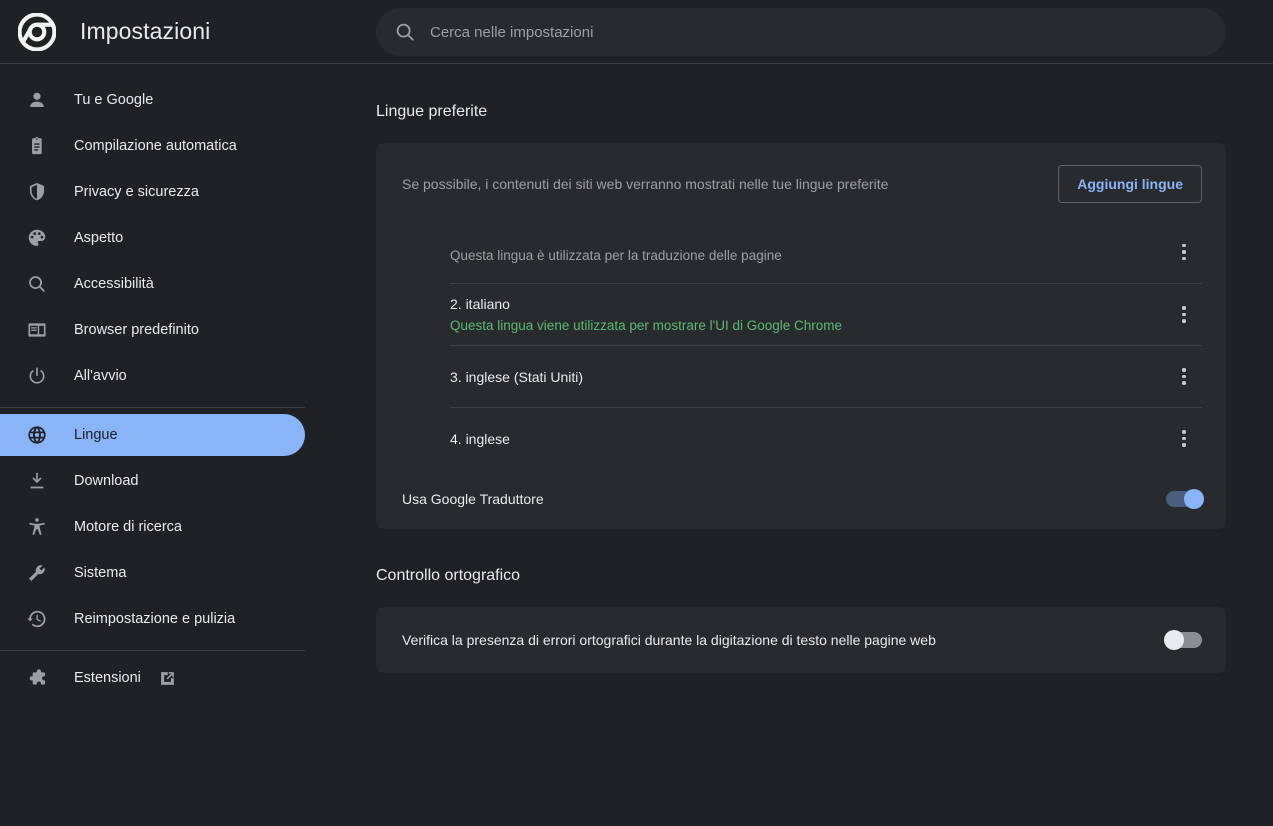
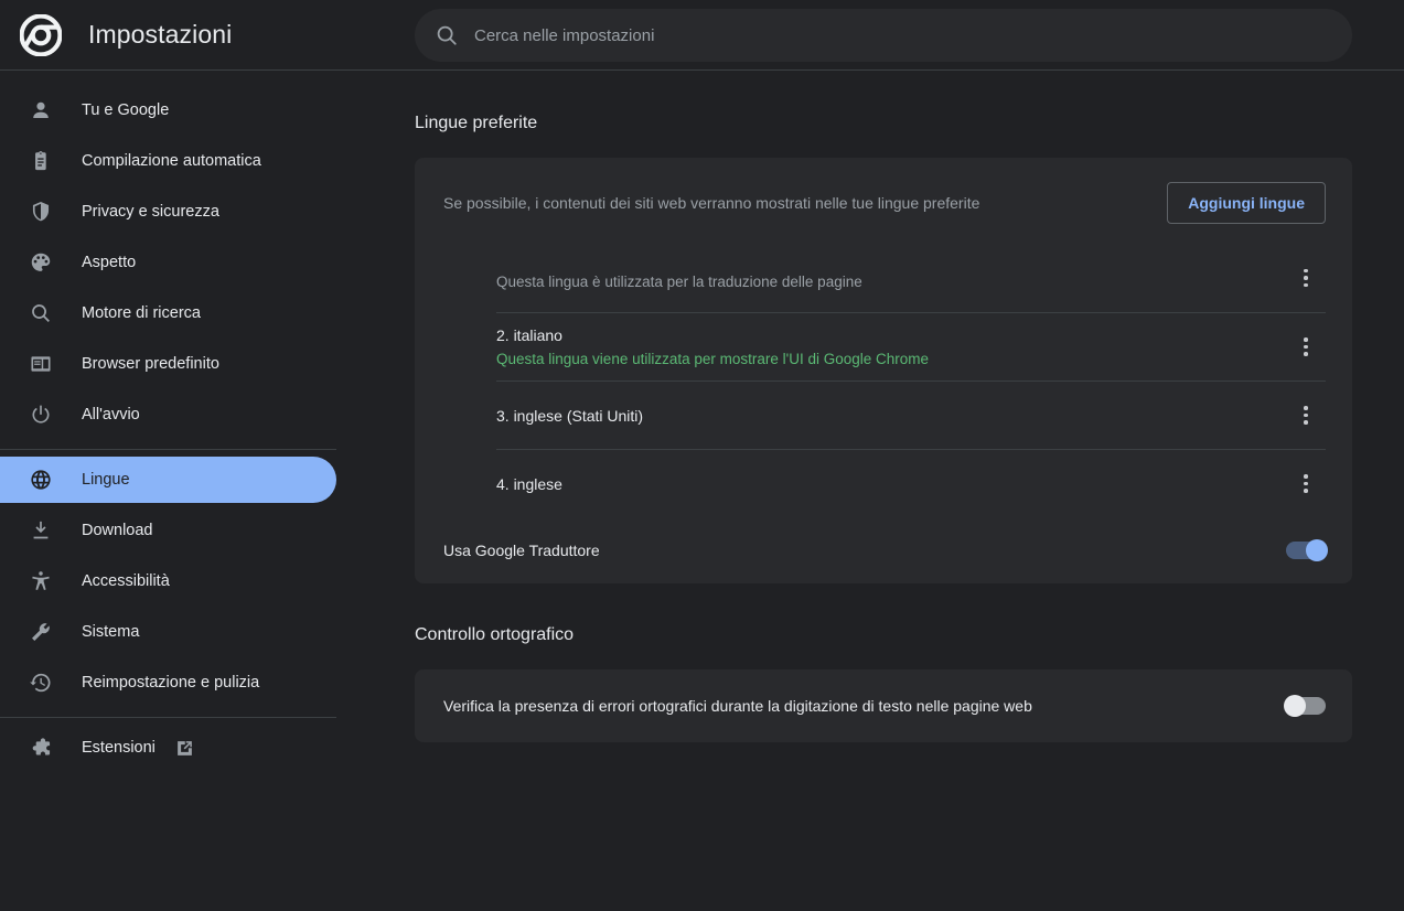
  Impostazioni
  Cerca nelle impostazioni
  Tu e Google
  Compilazione automatica
  Privacy e sicurezza
  Aspetto
- Accessibilità
+ Motore di ricerca
  Browser predefinito
  All'avvio
  Lingue
  Download
- Motore di ricerca
+ Accessibilità
  Sistema
  Reimpostazione e pulizia
  Estensioni
  Lingue preferite
  Se possibile, i contenuti dei siti web verranno mostrati nelle tue lingue preferite
  Aggiungi lingue
  Questa lingua è utilizzata per la traduzione delle pagine
  2. italiano
  Questa lingua viene utilizzata per mostrare l'UI di Google Chrome
  3. inglese (Stati Uniti)
  4. inglese
  Usa Google Traduttore
  Controllo ortografico
  Verifica la presenza di errori ortografici durante la digitazione di testo nelle pagine web
